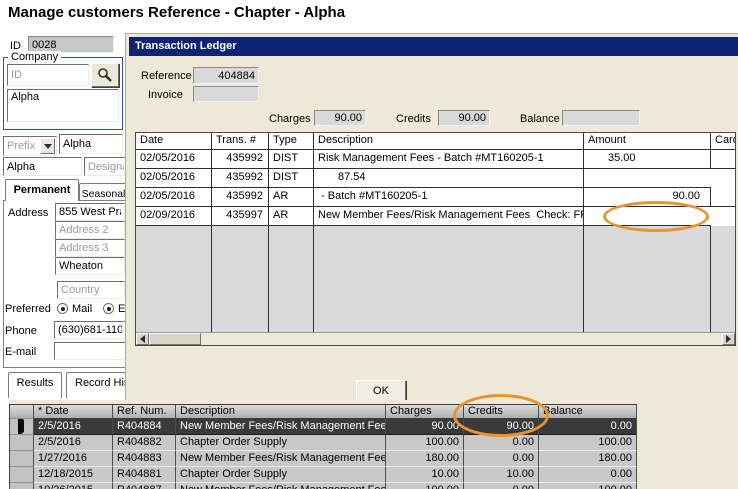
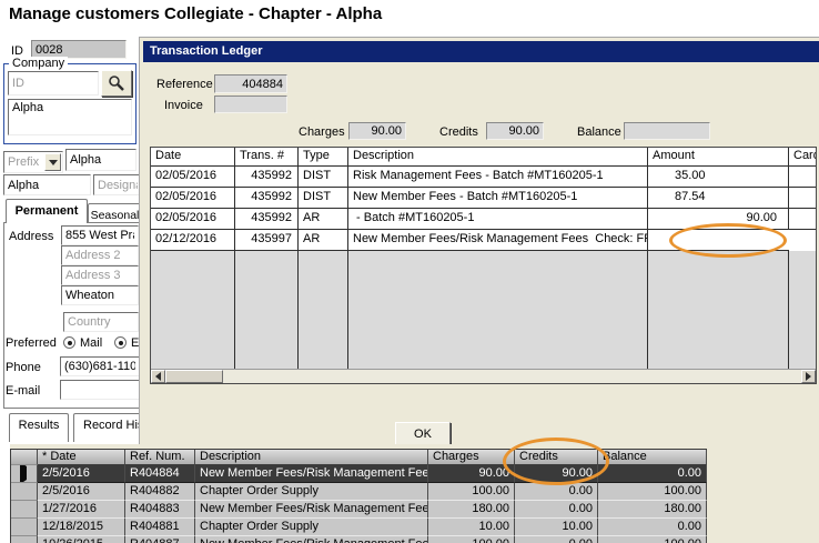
- Manage customers Reference - Chapter - Alpha
+ Manage customers Collegiate - Chapter - Alpha
  ID
  0028
  Company
  ID
  Alpha
  Prefix
  Alpha
  Alpha
  Permanent
  Seasona
  Address
  855 West Pr
  Address 2
  Address 3
  Wheaton
  Country
  Preferred
  Mail
  Phone
  (630)681-110
  E-mail
  Results
  Transaction Ledger
  Reference
  404884
  Invoice
  Charges
  90.00
  Credits
  90.00
  Balance
  Date
  Trans. #
  Type
  Description
  Amount
  Car
  02/05/2016
  435992
  DIST
  Risk Management Fees - Batch #MT160205-1
  35.00
  02/05/2016
  435992
  DIST
+ New Member Fees - Batch #MT160205-1
  87.54
  02/05/2016
  435992
  AR
  - Batch #MT160205-1
  90.00
- 02/09/2016
+ 02/12/2016
  435997
  AR
  New Member Fees/Risk Management Fees Check: F
  OK
  * Date
  Ref. Num.
  Description
  Charges
  Credits
  Balance
  2/5/2016
  R404884
  New Member Fees/Risk Management Fee
  90.00
  90.00
  0.00
  2/5/2016
  R404882
  Chapter Order Supply
  100.00
  0.00
  100.00
  1/27/2016
  R404883
  New Member Fees/Risk Management Fee
  180.00
  0.00
  180.00
  12/18/2015
  R404881
  Chapter Order Supply
  10.00
  10.00
  0.00
